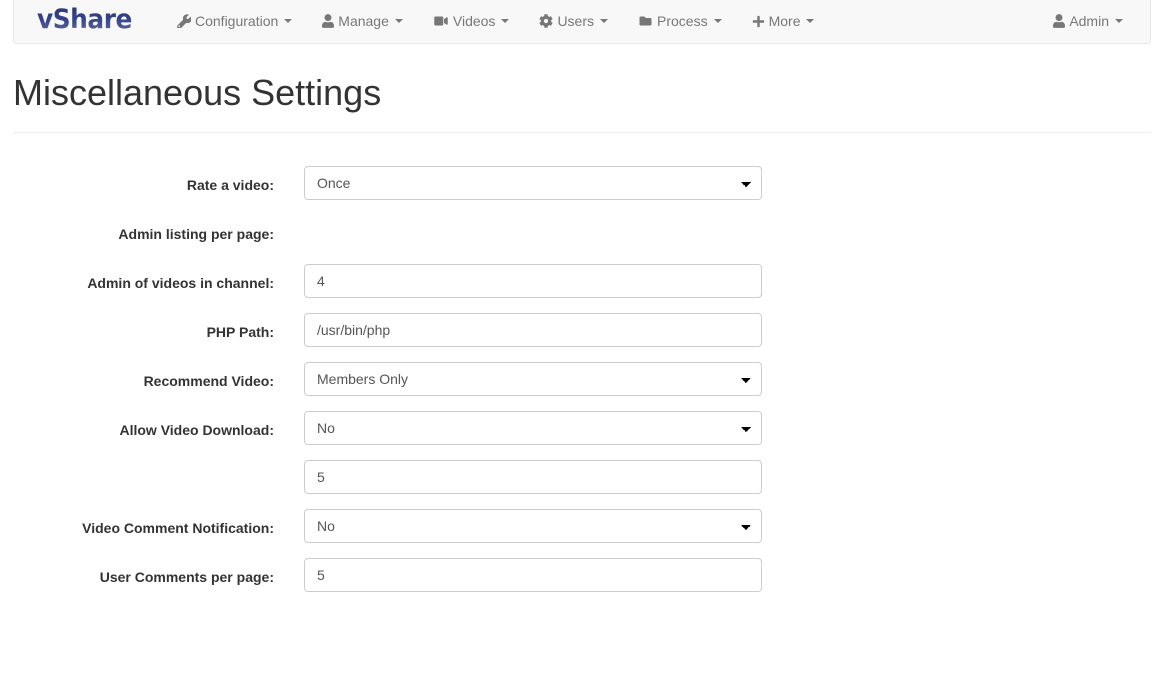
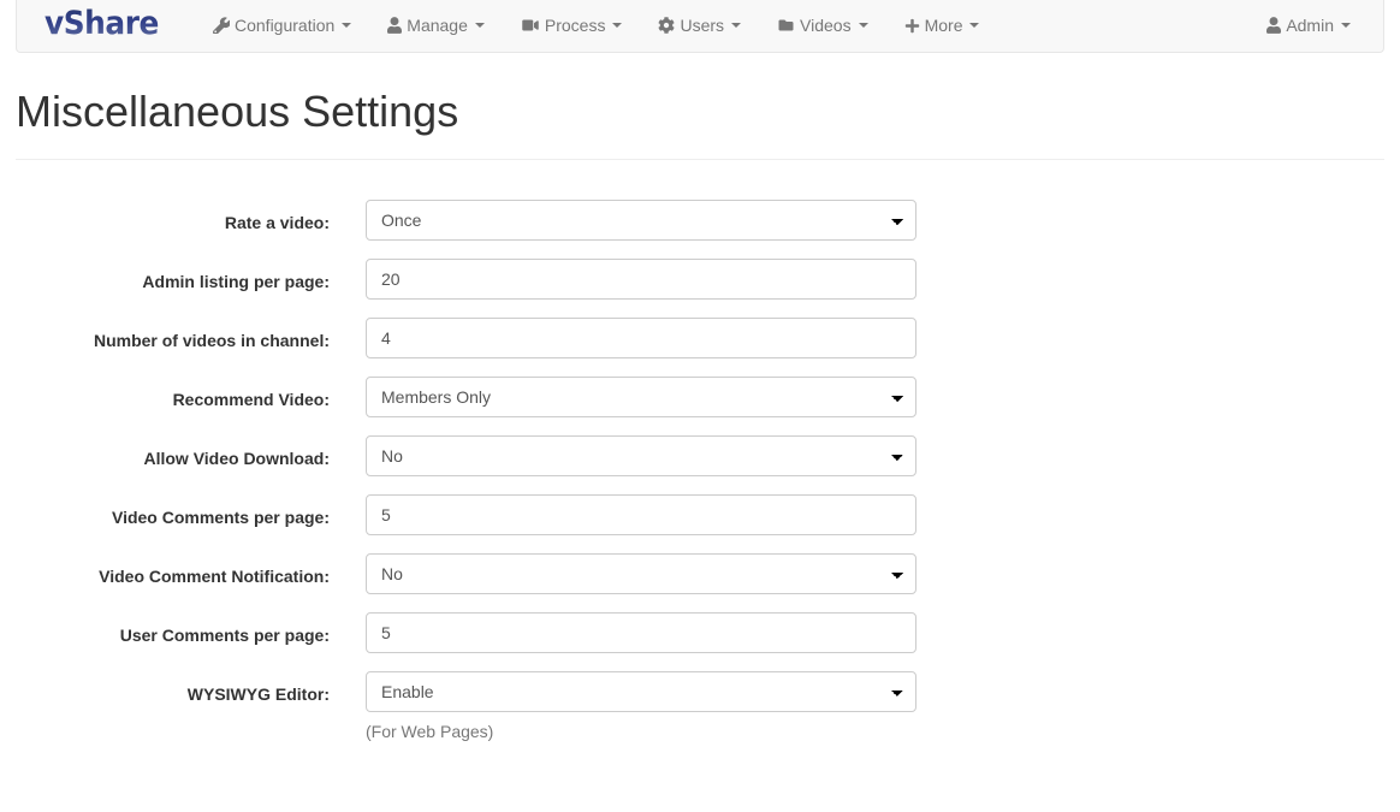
  vShare
  Configuration
  Manage
- Videos
+ Process
  Users
- Process
+ Videos
  More
  Admin
  Miscellaneous Settings
  Rate a video:
  Once
  Admin listing per page:
+ 20
- Admin of videos in channel:
+ Number of videos in channel:
  4
- PHP Path:
- /usr/bin/php
  Recommend Video:
  Members Only
  Allow Video Download:
  No
+ Video Comments per page:
  5
  Video Comment Notification:
  No
  User Comments per page:
  5
+ WYSIWYG Editor:
+ Enable
+ (For Web Pages)
